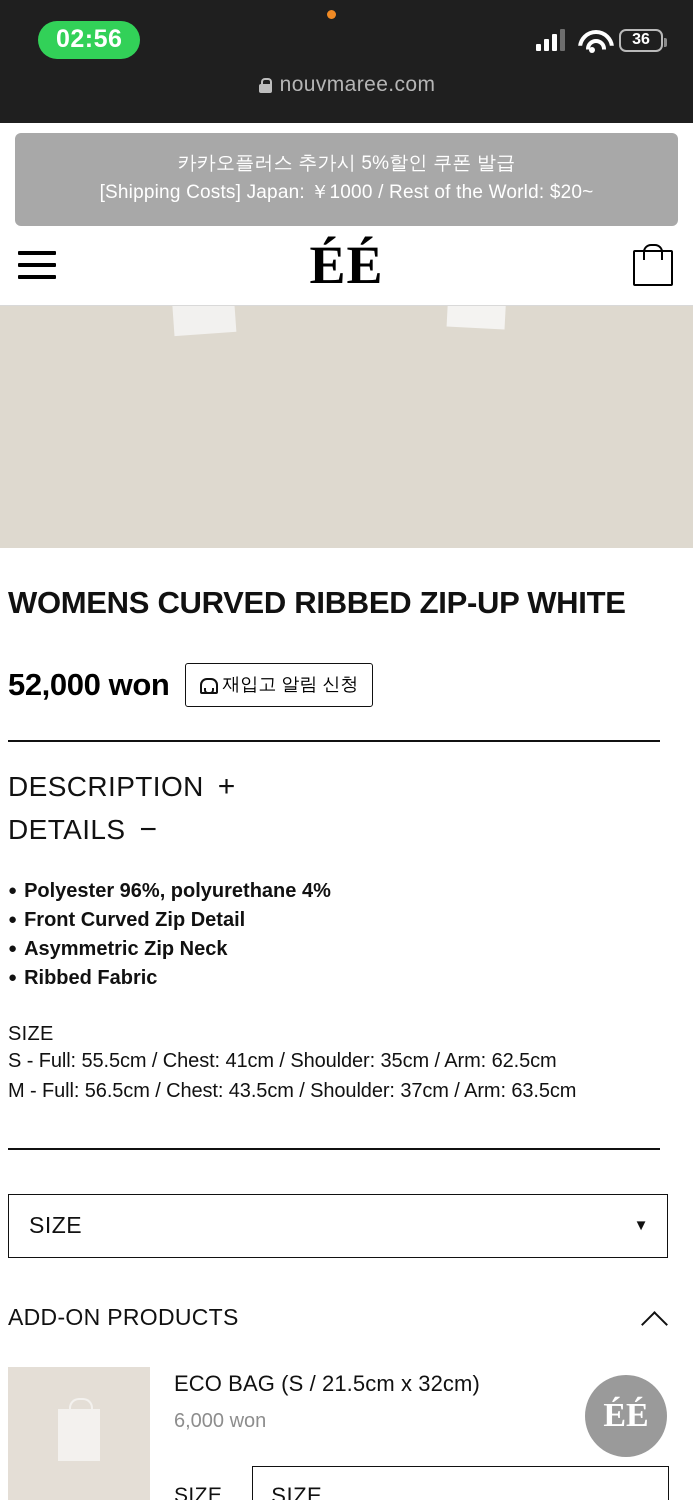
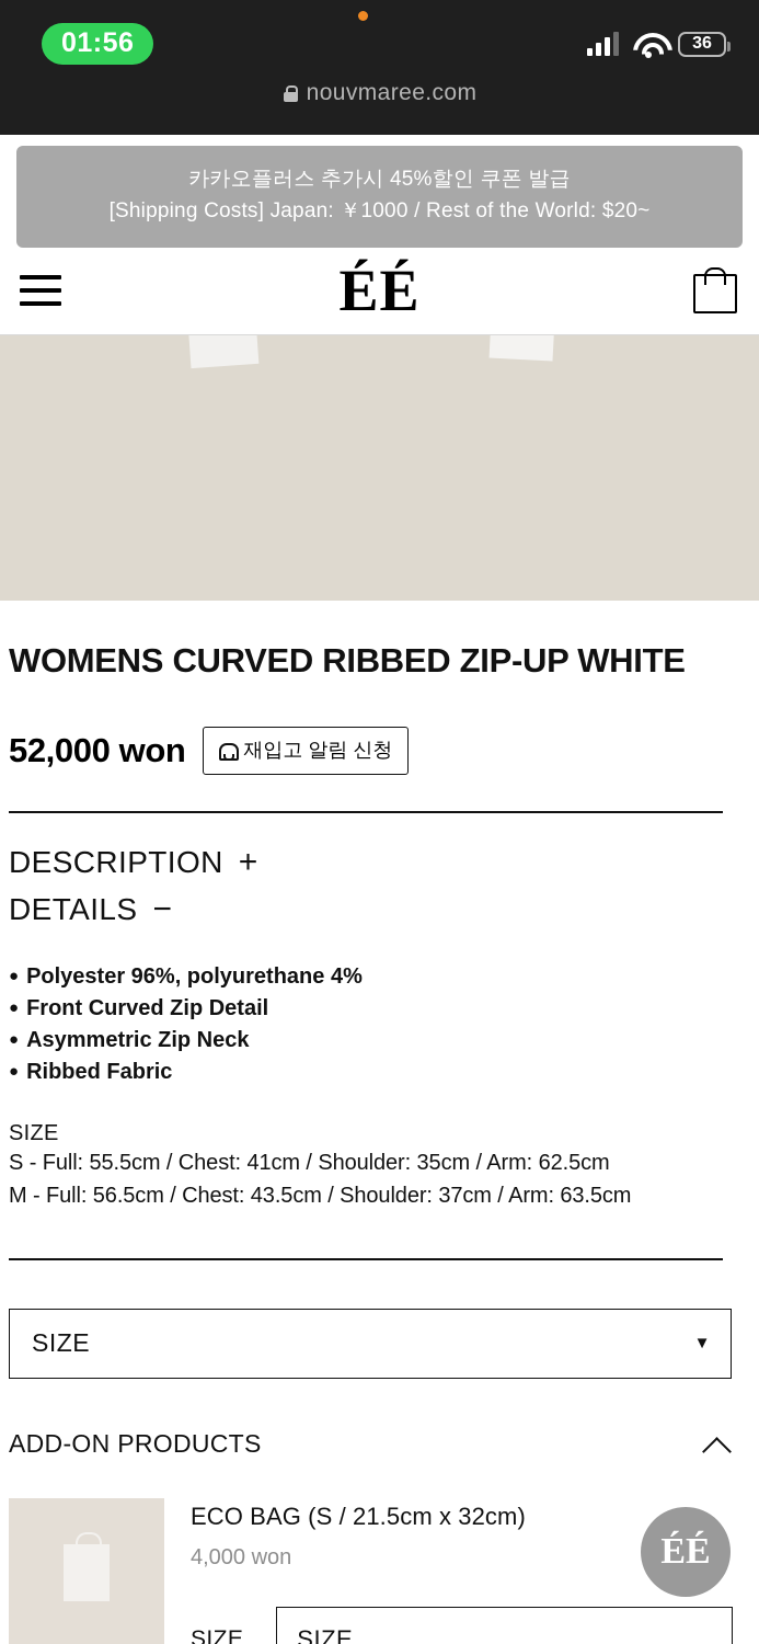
- 02:56
+ 01:56
  36
  nouvmaree.com
- 카카오플러스 추가시 5%할인 쿠폰 발급
+ 카카오플러스 추가시 45%할인 쿠폰 발급
  [Shipping Costs] Japan: ￥1000 / Rest of the World: $20~
  ÉÉ
  WOMENS CURVED RIBBED ZIP-UP WHITE
  52,000 won
  재입고 알림 신청
  DESCRIPTION
  +
  DETAILS
  −
  Polyester 96%, polyurethane 4%
  Front Curved Zip Detail
  Asymmetric Zip Neck
  Ribbed Fabric
  SIZE
  S - Full: 55.5cm / Chest: 41cm / Shoulder: 35cm / Arm: 62.5cm
  M - Full: 56.5cm / Chest: 43.5cm / Shoulder: 37cm / Arm: 63.5cm
  SIZE
  ▼
  ADD-ON PRODUCTS
  ECO BAG (S / 21.5cm x 32cm)
- 6,000 won
+ 4,000 won
  SIZE
  SIZE
  ÉÉ
